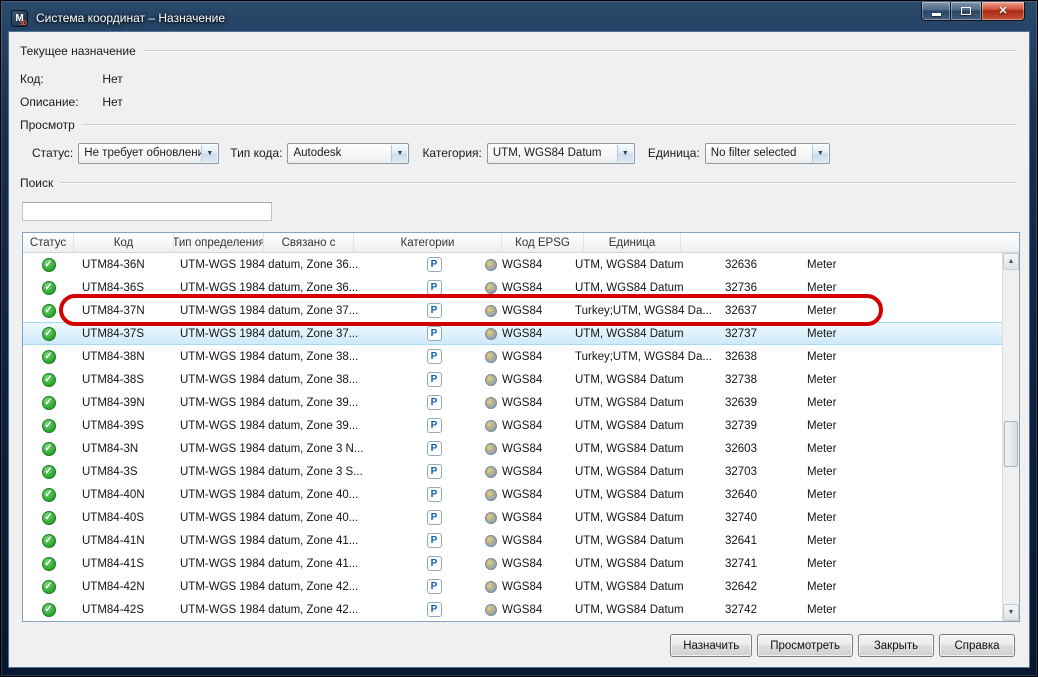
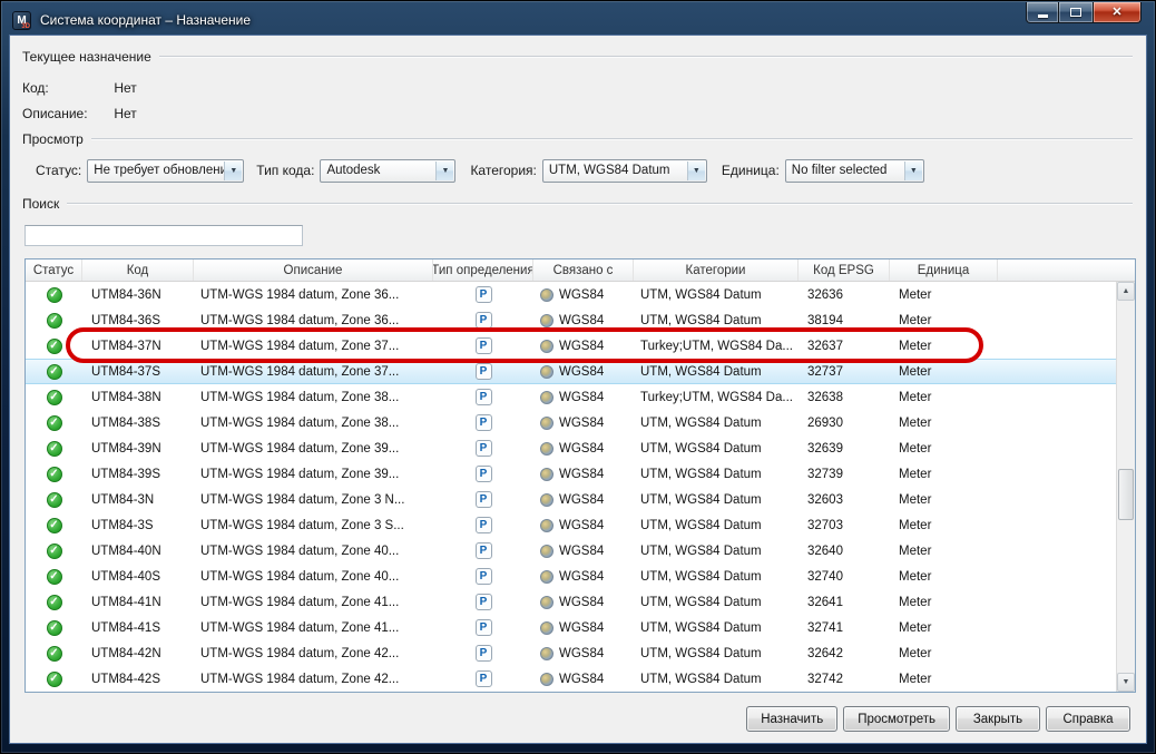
  M
  Система координат – Назначение
  ✕
  Текущее назначение
  Код: Нет
  Описание: Нет
  Просмотр
  Статус:
  Не требует обновлен
  Тип кода:
  Autodesk
  Категория:
  UTM, WGS84 Datum
  Единица:
  No filter selected
  Поиск
  Статус
  Код
+ Описание
  Тип определения
  Связано с
  Категории
  Код EPSG
  Единица
  ✓
  UTM84-36N
  UTM-WGS 1984 datum, Zone 36...
  P
  WGS84
  UTM, WGS84 Datum
  32636
  Meter
  ✓
  UTM84-36S
  UTM-WGS 1984 datum, Zone 36...
  P
  WGS84
  UTM, WGS84 Datum
- 32736
+ 38194
  Meter
  ✓
  UTM84-37N
  UTM-WGS 1984 datum, Zone 37...
  P
  WGS84
  Turkey;UTM, WGS84 Da...
  32637
  Meter
  ✓
  UTM84-37S
  UTM-WGS 1984 datum, Zone 37...
  P
  WGS84
  UTM, WGS84 Datum
  32737
  Meter
  ✓
  UTM84-38N
  UTM-WGS 1984 datum, Zone 38...
  P
  WGS84
  Turkey;UTM, WGS84 Da...
  32638
  Meter
  ✓
  UTM84-38S
  UTM-WGS 1984 datum, Zone 38...
  P
  WGS84
  UTM, WGS84 Datum
- 32738
+ 26930
  Meter
  ✓
  UTM84-39N
  UTM-WGS 1984 datum, Zone 39...
  P
  WGS84
  UTM, WGS84 Datum
  32639
  Meter
  ✓
  UTM84-39S
  UTM-WGS 1984 datum, Zone 39...
  P
  WGS84
  UTM, WGS84 Datum
  32739
  Meter
  ✓
  UTM84-3N
  UTM-WGS 1984 datum, Zone 3 N...
  P
  WGS84
  UTM, WGS84 Datum
  32603
  Meter
  ✓
  UTM84-3S
  UTM-WGS 1984 datum, Zone 3 S...
  P
  WGS84
  UTM, WGS84 Datum
  32703
  Meter
  ✓
  UTM84-40N
  UTM-WGS 1984 datum, Zone 40...
  P
  WGS84
  UTM, WGS84 Datum
  32640
  Meter
  ✓
  UTM84-40S
  UTM-WGS 1984 datum, Zone 40...
  P
  WGS84
  UTM, WGS84 Datum
  32740
  Meter
  ✓
  UTM84-41N
  UTM-WGS 1984 datum, Zone 41...
  P
  WGS84
  UTM, WGS84 Datum
  32641
  Meter
  ✓
  UTM84-41S
  UTM-WGS 1984 datum, Zone 41...
  P
  WGS84
  UTM, WGS84 Datum
  32741
  Meter
  ✓
  UTM84-42N
  UTM-WGS 1984 datum, Zone 42...
  P
  WGS84
  UTM, WGS84 Datum
  32642
  Meter
  ✓
  UTM84-42S
  UTM-WGS 1984 datum, Zone 42...
  P
  WGS84
  UTM, WGS84 Datum
  32742
  Meter
  Назначить
  Просмотреть
  Закрыть
  Справка
